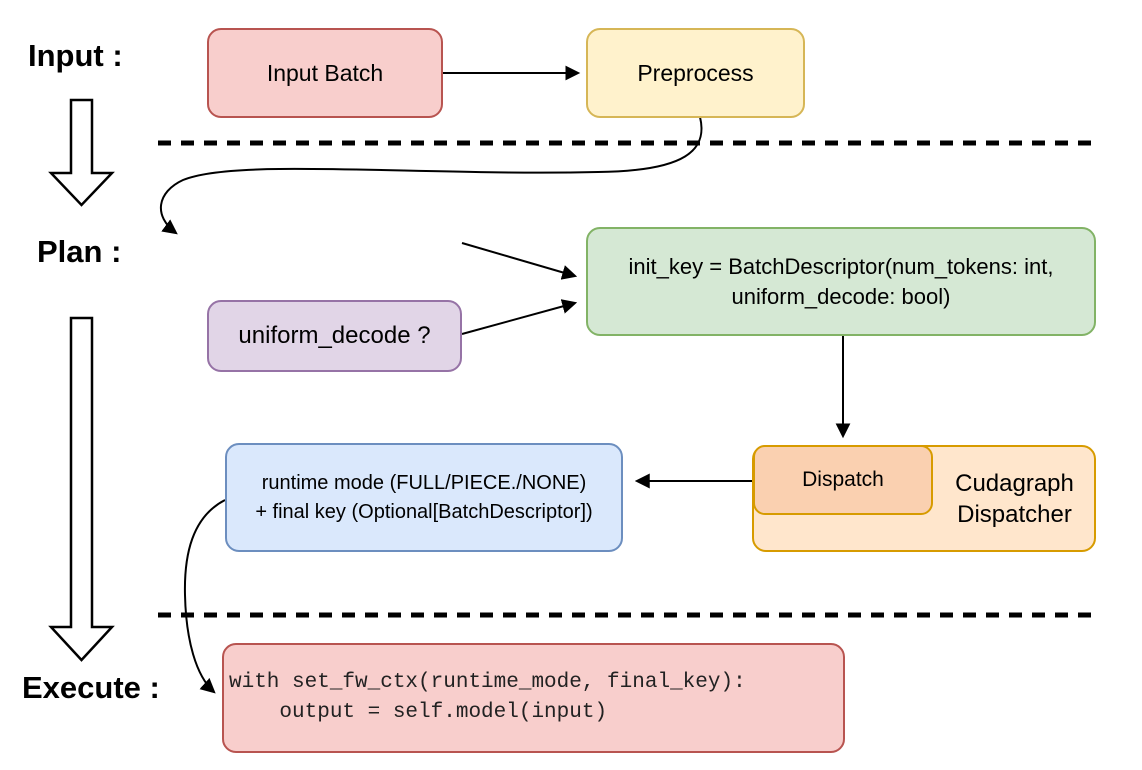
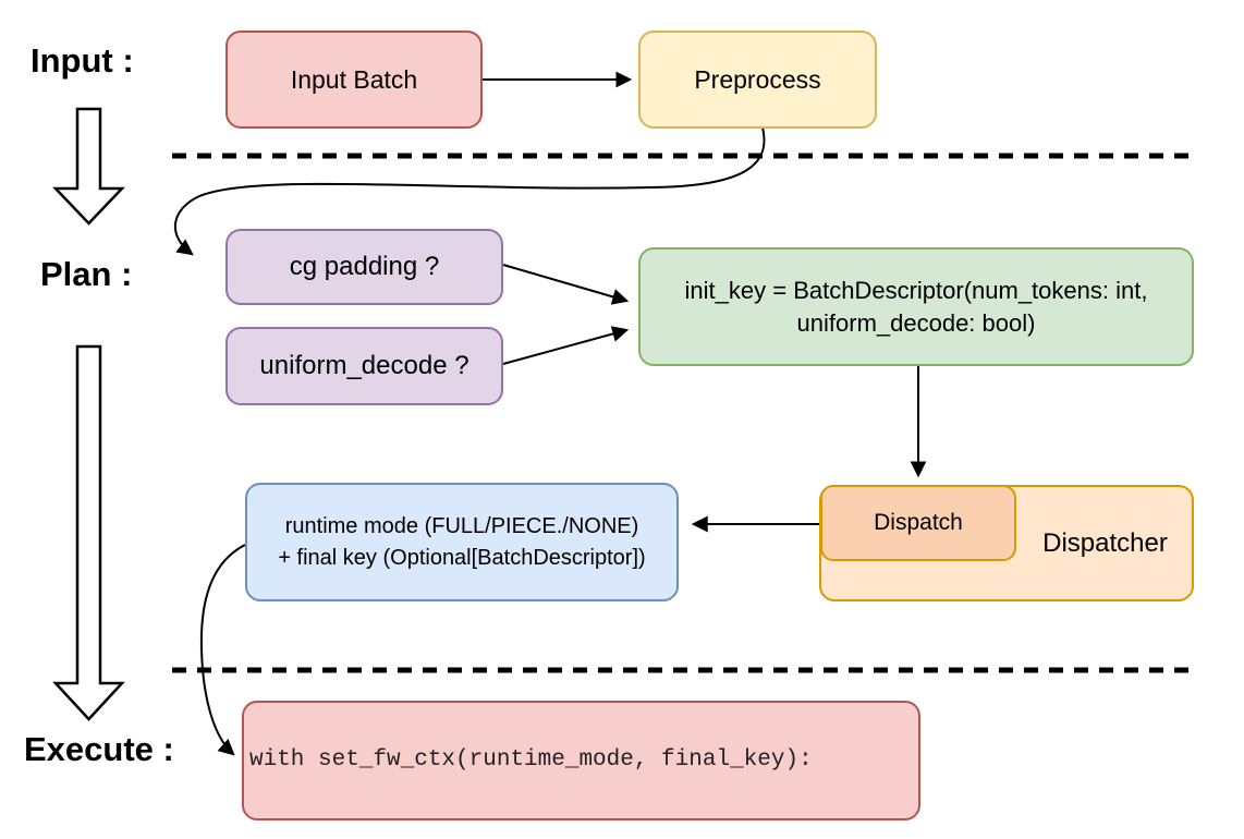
  Input :
  Plan :
  Execute :
  Input Batch
  Preprocess
+ cg padding ?
  uniform_decode ?
  init_key = BatchDescriptor(num_tokens: int,
  uniform_decode: bool)
- Cudagraph
  Dispatcher
  Dispatch
  runtime mode (FULL/PIECE./NONE)
  + final key (Optional[BatchDescriptor])
  with set_fw_ctx(runtime_mode, final_key):
- output = self.model(input)
